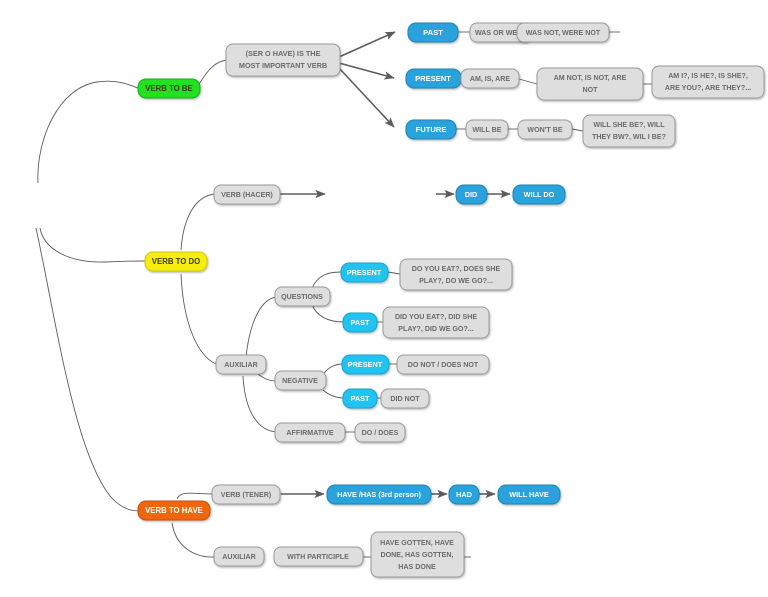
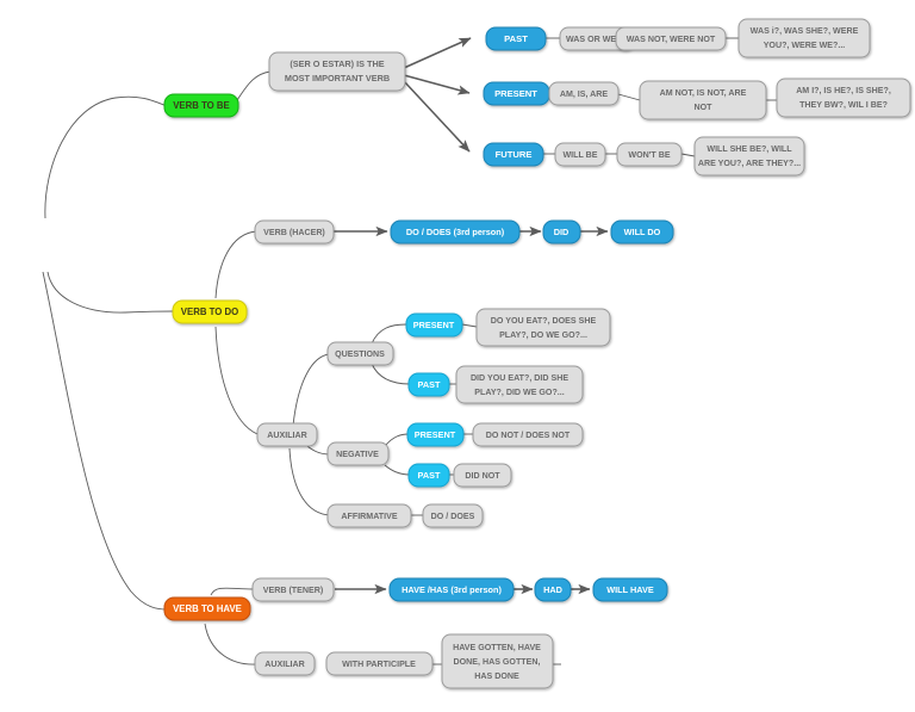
  VERB TO BE
- (SER O HAVE) IS THE
+ (SER O ESTAR) IS THE
  MOST IMPORTANT VERB
  PAST
  WAS OR WE
  WAS NOT, WERE NOT
+ WAS i?, WAS SHE?, WERE
+ YOU?, WERE WE?...
  PRESENT
  AM, IS, ARE
  AM NOT, IS NOT, ARE
  NOT
  AM I?, IS HE?, IS SHE?,
- ARE YOU?, ARE THEY?...
+ THEY BW?, WIL I BE?
  FUTURE
  WILL BE
  WON'T BE
  WILL SHE BE?, WILL
- THEY BW?, WIL I BE?
+ ARE YOU?, ARE THEY?...
  VERB TO DO
  VERB (HACER)
+ DO / DOES (3rd person)
  DID
  WILL DO
  AUXILIAR
  QUESTIONS
  PRESENT
  DO YOU EAT?, DOES SHE
  PLAY?, DO WE GO?...
  PAST
  DID YOU EAT?, DID SHE
  PLAY?, DID WE GO?...
  NEGATIVE
  PRESENT
  DO NOT / DOES NOT
  PAST
  DID NOT
  AFFIRMATIVE
  DO / DOES
  VERB TO HAVE
  VERB (TENER)
  HAVE /HAS (3rd person)
  HAD
  WILL HAVE
  AUXILIAR
  WITH PARTICIPLE
  HAVE GOTTEN, HAVE
  DONE, HAS GOTTEN,
  HAS DONE
